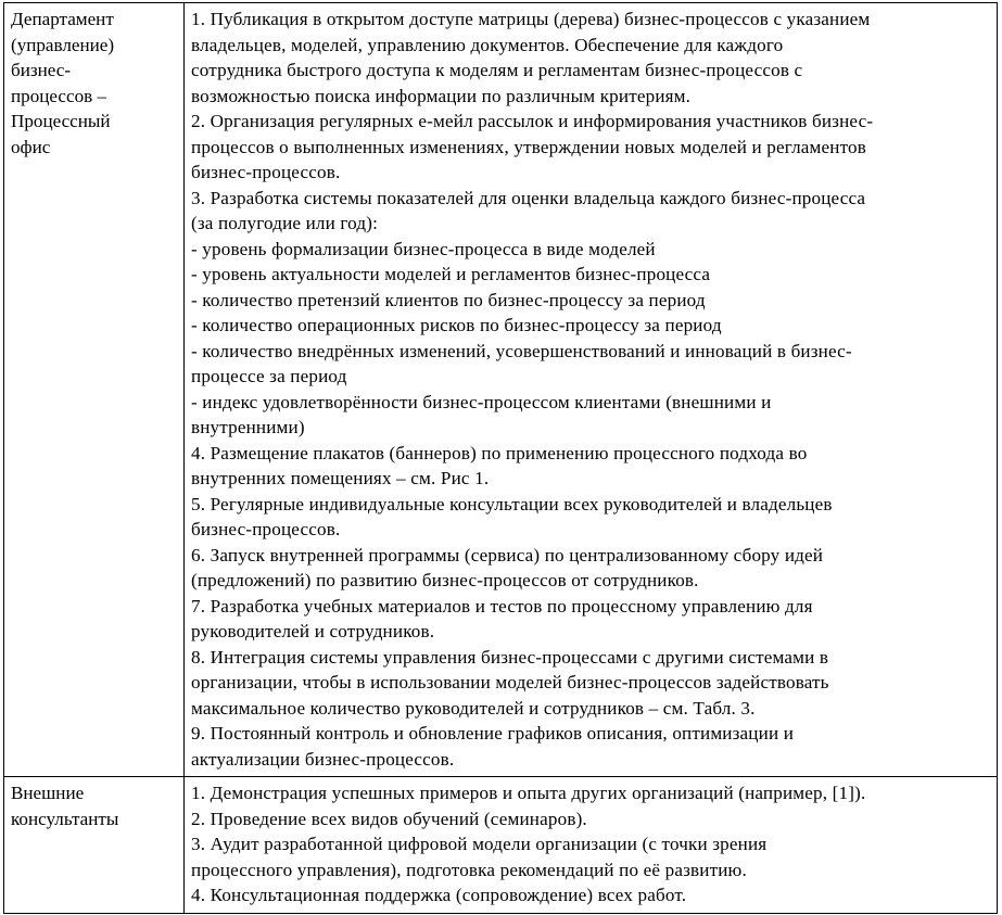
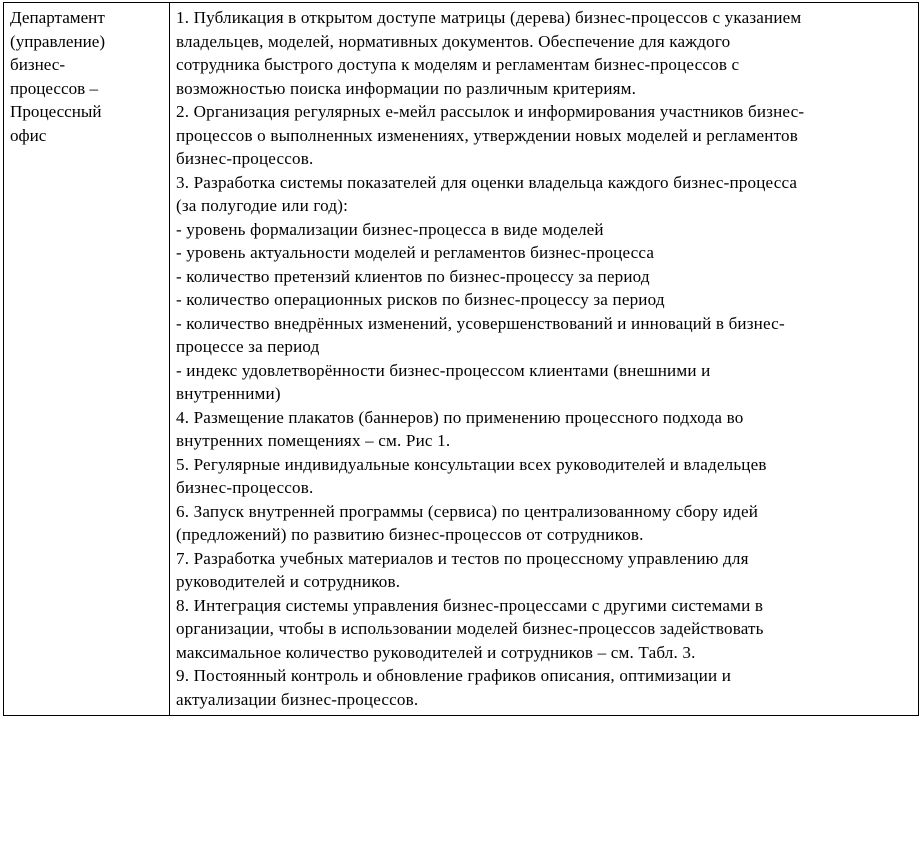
- Департамент (управление) бизнес- процессов – Процессный офис	1. Публикация в открытом доступе матрицы (дерева) бизнес-процессов с указанием владельцев, моделей, управлению документов. Обеспечение для каждого сотрудника быстрого доступа к моделям и регламентам бизнес-процессов с возможностью поиска информации по различным критериям. 2. Организация регулярных е-мейл рассылок и информирования участников бизнес- процессов о выполненных изменениях, утверждении новых моделей и регламентов бизнес-процессов. 3. Разработка системы показателей для оценки владельца каждого бизнес-процесса (за полугодие или год): - уровень формализации бизнес-процесса в виде моделей - уровень актуальности моделей и регламентов бизнес-процесса - количество претензий клиентов по бизнес-процессу за период - количество операционных рисков по бизнес-процессу за период - количество внедрённых изменений, усовершенствований и инноваций в бизнес- процессе за период - индекс удовлетворённости бизнес-процессом клиентами (внешними и внутренними) 4. Размещение плакатов (баннеров) по применению процессного подхода во внутренних помещениях – см. Рис 1. 5. Регулярные индивидуальные консультации всех руководителей и владельцев бизнес-процессов. 6. Запуск внутренней программы (сервиса) по централизованному сбору идей (предложений) по развитию бизнес-процессов от сотрудников. 7. Разработка учебных материалов и тестов по процессному управлению для руководителей и сотрудников. 8. Интеграция системы управления бизнес-процессами с другими системами в организации, чтобы в использовании моделей бизнес-процессов задействовать максимальное количество руководителей и сотрудников – см. Табл. 3. 9. Постоянный контроль и обновление графиков описания, оптимизации и актуализации бизнес-процессов.
+ Департамент (управление) бизнес- процессов – Процессный офис	1. Публикация в открытом доступе матрицы (дерева) бизнес-процессов с указанием владельцев, моделей, нормативных документов. Обеспечение для каждого сотрудника быстрого доступа к моделям и регламентам бизнес-процессов с возможностью поиска информации по различным критериям. 2. Организация регулярных е-мейл рассылок и информирования участников бизнес- процессов о выполненных изменениях, утверждении новых моделей и регламентов бизнес-процессов. 3. Разработка системы показателей для оценки владельца каждого бизнес-процесса (за полугодие или год): - уровень формализации бизнес-процесса в виде моделей - уровень актуальности моделей и регламентов бизнес-процесса - количество претензий клиентов по бизнес-процессу за период - количество операционных рисков по бизнес-процессу за период - количество внедрённых изменений, усовершенствований и инноваций в бизнес- процессе за период - индекс удовлетворённости бизнес-процессом клиентами (внешними и внутренними) 4. Размещение плакатов (баннеров) по применению процессного подхода во внутренних помещениях – см. Рис 1. 5. Регулярные индивидуальные консультации всех руководителей и владельцев бизнес-процессов. 6. Запуск внутренней программы (сервиса) по централизованному сбору идей (предложений) по развитию бизнес-процессов от сотрудников. 7. Разработка учебных материалов и тестов по процессному управлению для руководителей и сотрудников. 8. Интеграция системы управления бизнес-процессами с другими системами в организации, чтобы в использовании моделей бизнес-процессов задействовать максимальное количество руководителей и сотрудников – см. Табл. 3. 9. Постоянный контроль и обновление графиков описания, оптимизации и актуализации бизнес-процессов.
- Внешние консультанты	1. Демонстрация успешных примеров и опыта других организаций (например, [1]). 2. Проведение всех видов обучений (семинаров). 3. Аудит разработанной цифровой модели организации (с точки зрения процессного управления), подготовка рекомендаций по её развитию. 4. Консультационная поддержка (сопровождение) всех работ.
